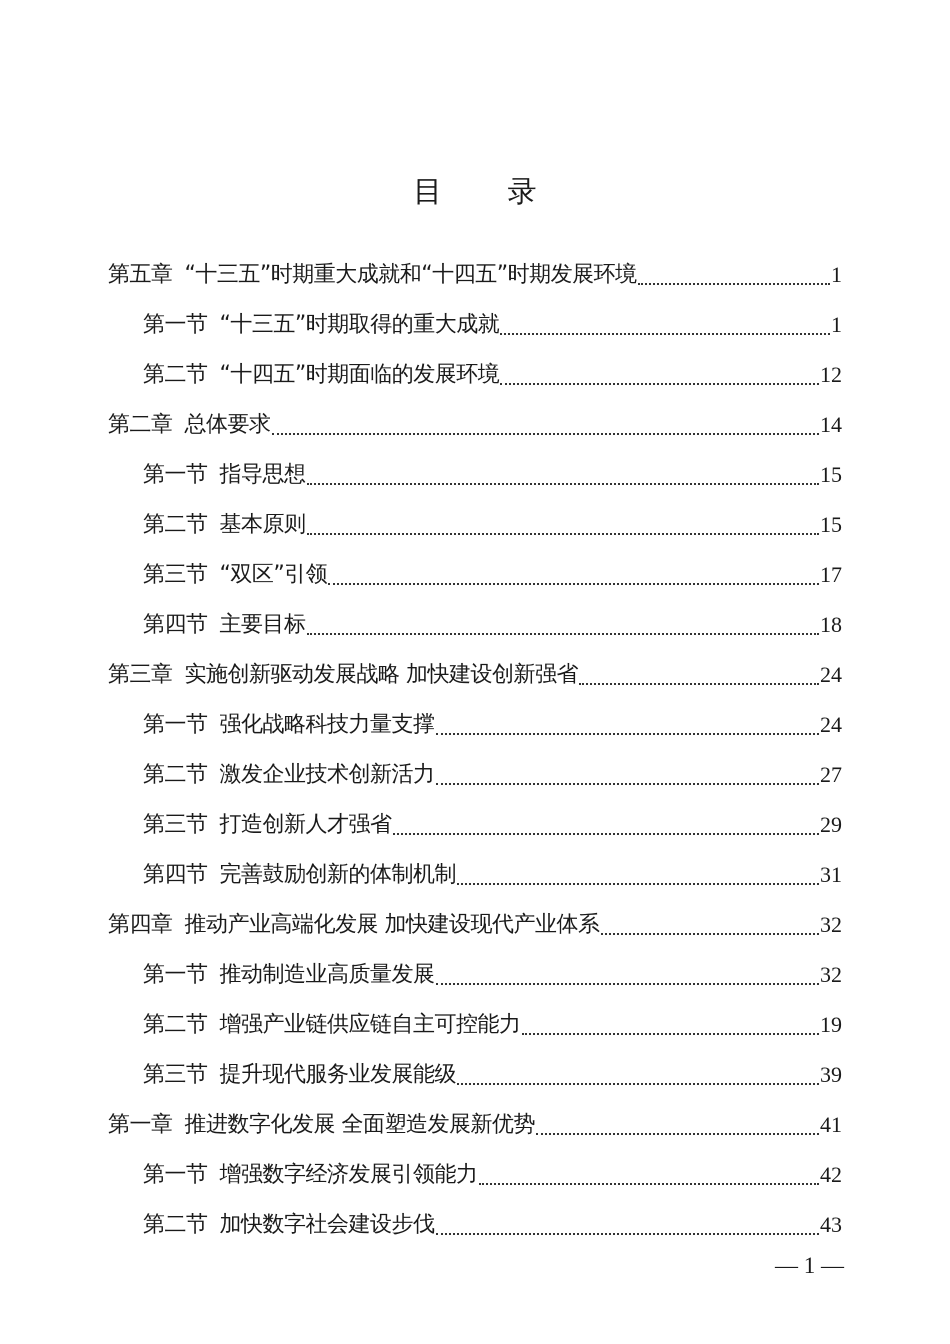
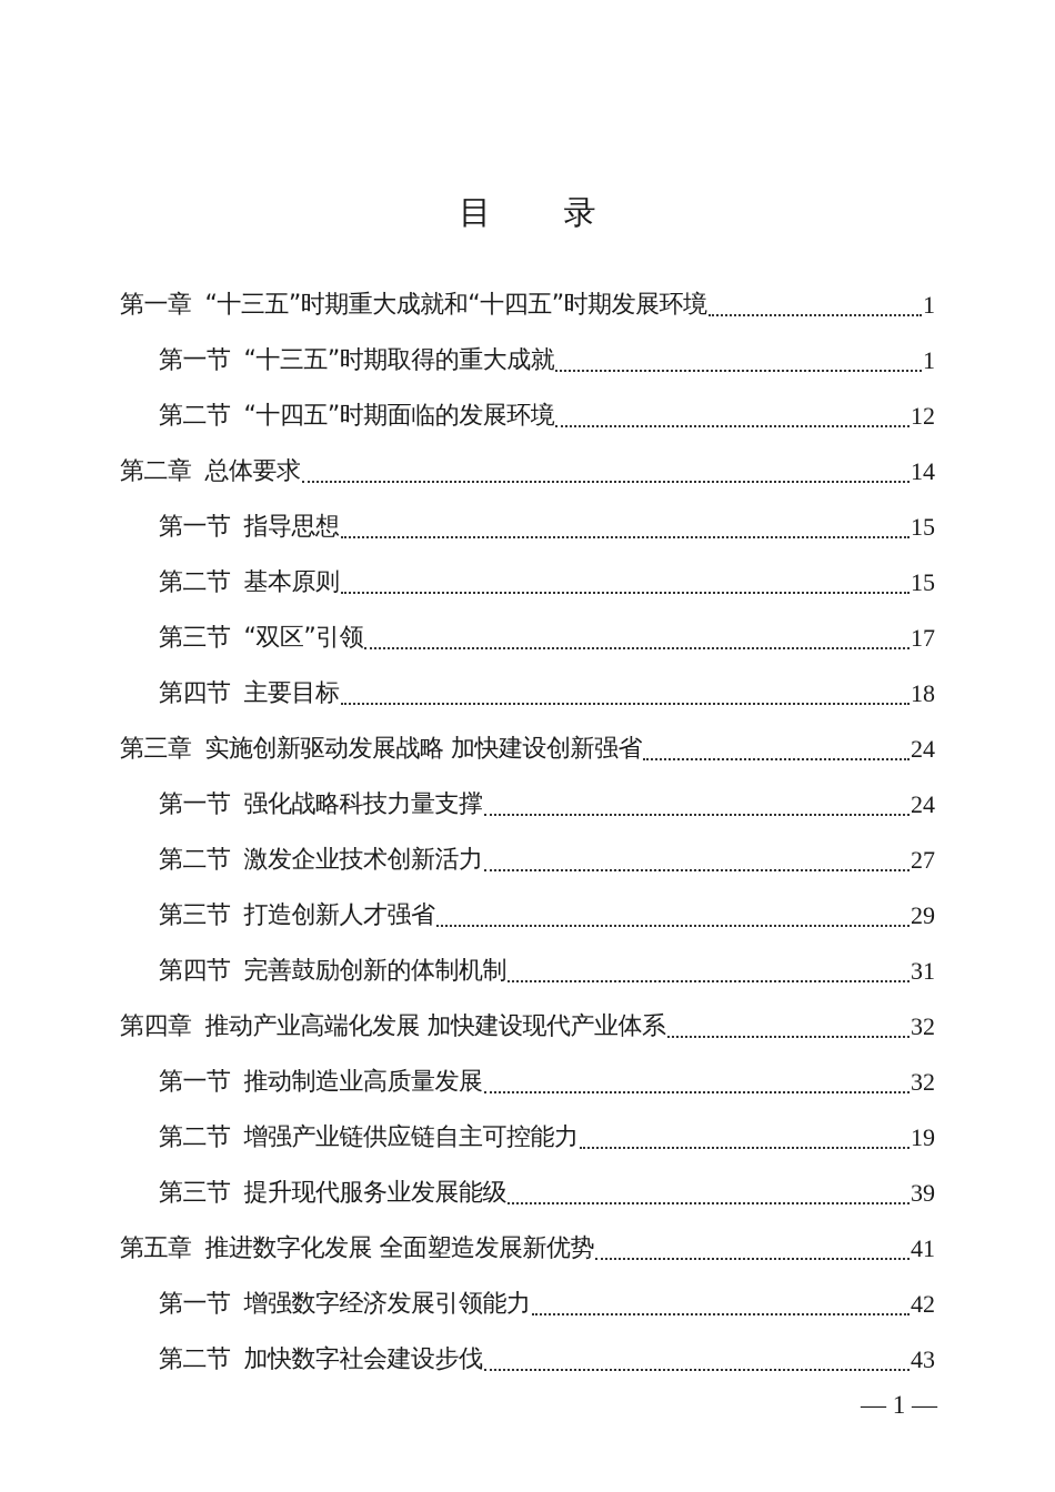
  目 录
- 第五章 “十三五”时期重大成就和“十四五”时期发展环境
+ 第一章 “十三五”时期重大成就和“十四五”时期发展环境
  1
  第一节 “十三五”时期取得的重大成就
  1
  第二节 “十四五”时期面临的发展环境
  12
  第二章 总体要求
  14
  第一节 指导思想
  15
  第二节 基本原则
  15
  第三节 “双区”引领
  17
  第四节 主要目标
  18
  第三章 实施创新驱动发展战略 加快建设创新强省
  24
  第一节 强化战略科技力量支撑
  24
  第二节 激发企业技术创新活力
  27
  第三节 打造创新人才强省
  29
  第四节 完善鼓励创新的体制机制
  31
  第四章 推动产业高端化发展 加快建设现代产业体系
  32
  第一节 推动制造业高质量发展
  32
  第二节 增强产业链供应链自主可控能力
  19
  第三节 提升现代服务业发展能级
  39
- 第一章 推进数字化发展 全面塑造发展新优势
+ 第五章 推进数字化发展 全面塑造发展新优势
  41
  第一节 增强数字经济发展引领能力
  42
  第二节 加快数字社会建设步伐
  43
  — 1 —
